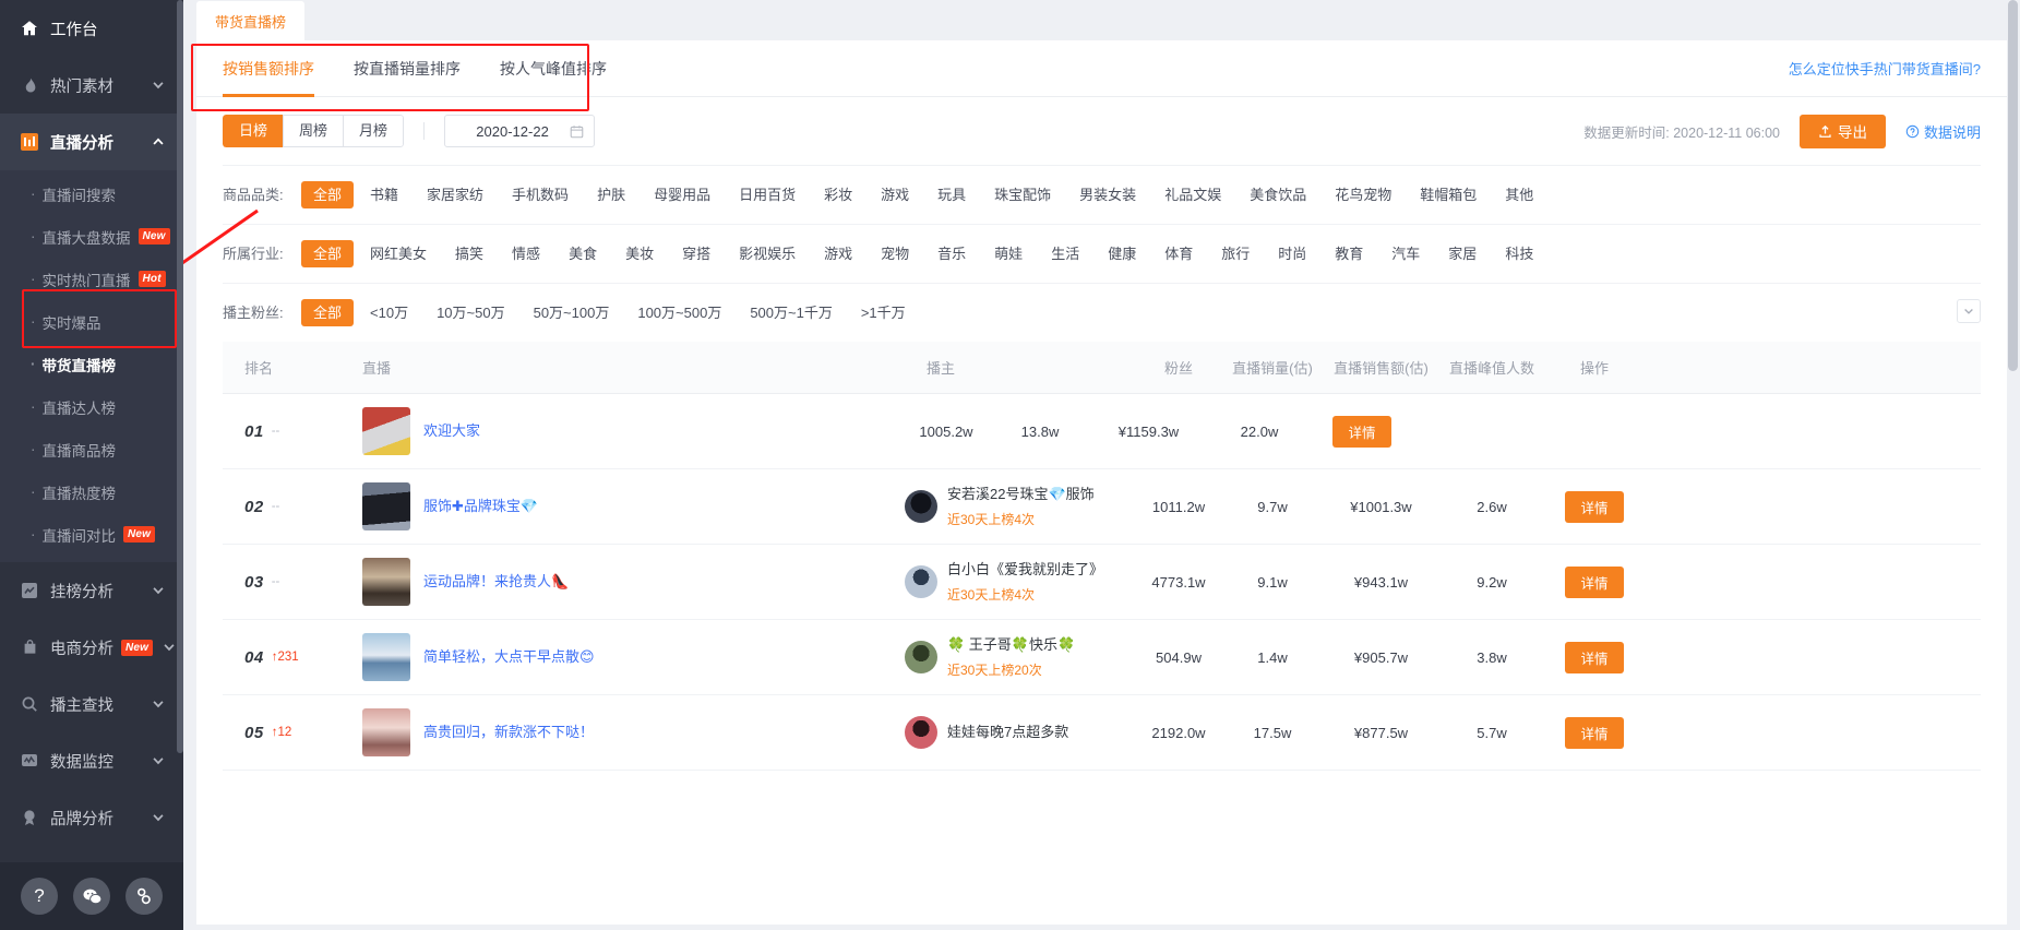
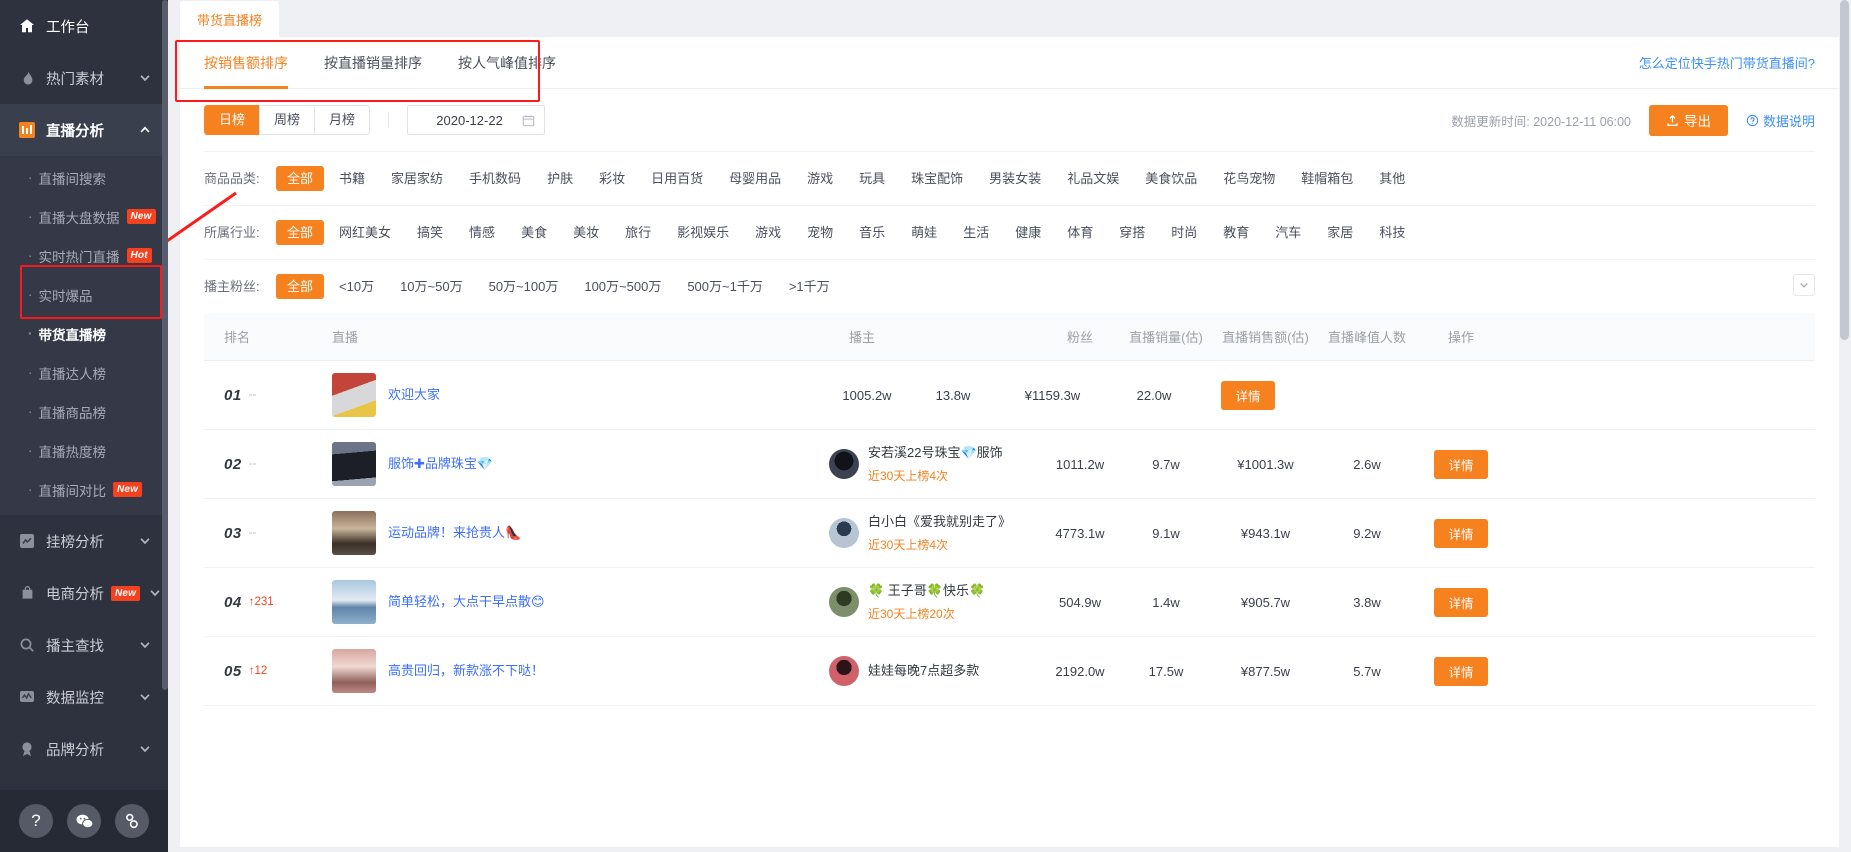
  工作台
  热门素材
  直播分析
  ·
  直播间搜索
  ·
  直播大盘数据
  New
  ·
  实时热门直播
  Hot
  ·
  实时爆品
  ·
  带货直播榜
  ·
  直播达人榜
  ·
  直播商品榜
  ·
  直播热度榜
  ·
  直播间对比
  New
  挂榜分析
  电商分析
  New
  播主查找
  数据监控
  品牌分析
  ?
  带货直播榜
  按销售额排序
  按直播销量排序
  按人气峰值排序
  怎么定位快手热门带货直播间?
  日榜
  周榜
  月榜
  2020-12-22
  数据更新时间: 2020-12-11 06:00
  导出
  数据说明
  商品品类:
  全部
  书籍
  家居家纺
  手机数码
  护肤
- 母婴用品
+ 彩妆
  日用百货
- 彩妆
+ 母婴用品
  游戏
  玩具
  珠宝配饰
  男装女装
  礼品文娱
  美食饮品
  花鸟宠物
  鞋帽箱包
  其他
  所属行业:
  全部
  网红美女
  搞笑
  情感
  美食
  美妆
- 穿搭
+ 旅行
  影视娱乐
  游戏
  宠物
  音乐
  萌娃
  生活
  健康
  体育
- 旅行
+ 穿搭
  时尚
  教育
  汽车
  家居
  科技
  播主粉丝:
  全部
  <10万
  10万~50万
  50万~100万
  100万~500万
  500万~1千万
  >1千万
  排名
  直播
  播主
  粉丝
  直播销量(估)
  直播销售额(估)
  直播峰值人数
  操作
  01
  --
  欢迎大家
  1005.2w
  13.8w
  ¥1159.3w
  22.0w
  详情
  02
  --
  服饰✚品牌珠宝💎
  安若溪22号珠宝💎服饰
  近30天上榜4次
  1011.2w
  9.7w
  ¥1001.3w
  2.6w
  详情
  03
  --
  运动品牌！来抢贵人👠
  白小白《爱我就别走了》
  近30天上榜4次
  4773.1w
  9.1w
  ¥943.1w
  9.2w
  详情
  04
  ↑231
  简单轻松，大点干早点散😊
  🍀 王子哥🍀快乐🍀
  近30天上榜20次
  504.9w
  1.4w
  ¥905.7w
  3.8w
  详情
  05
  ↑12
  高贵回归，新款涨不下哒！
  娃娃每晚7点超多款
  2192.0w
  17.5w
  ¥877.5w
  5.7w
  详情
